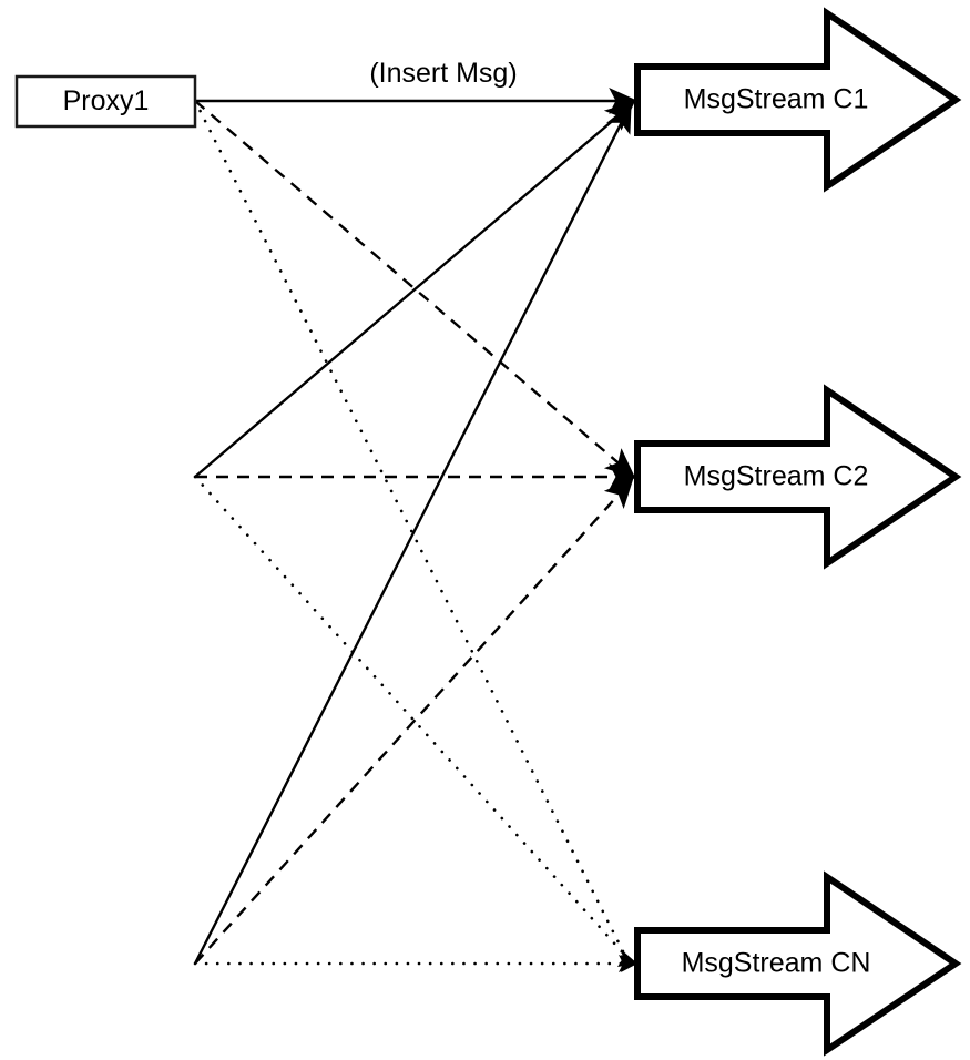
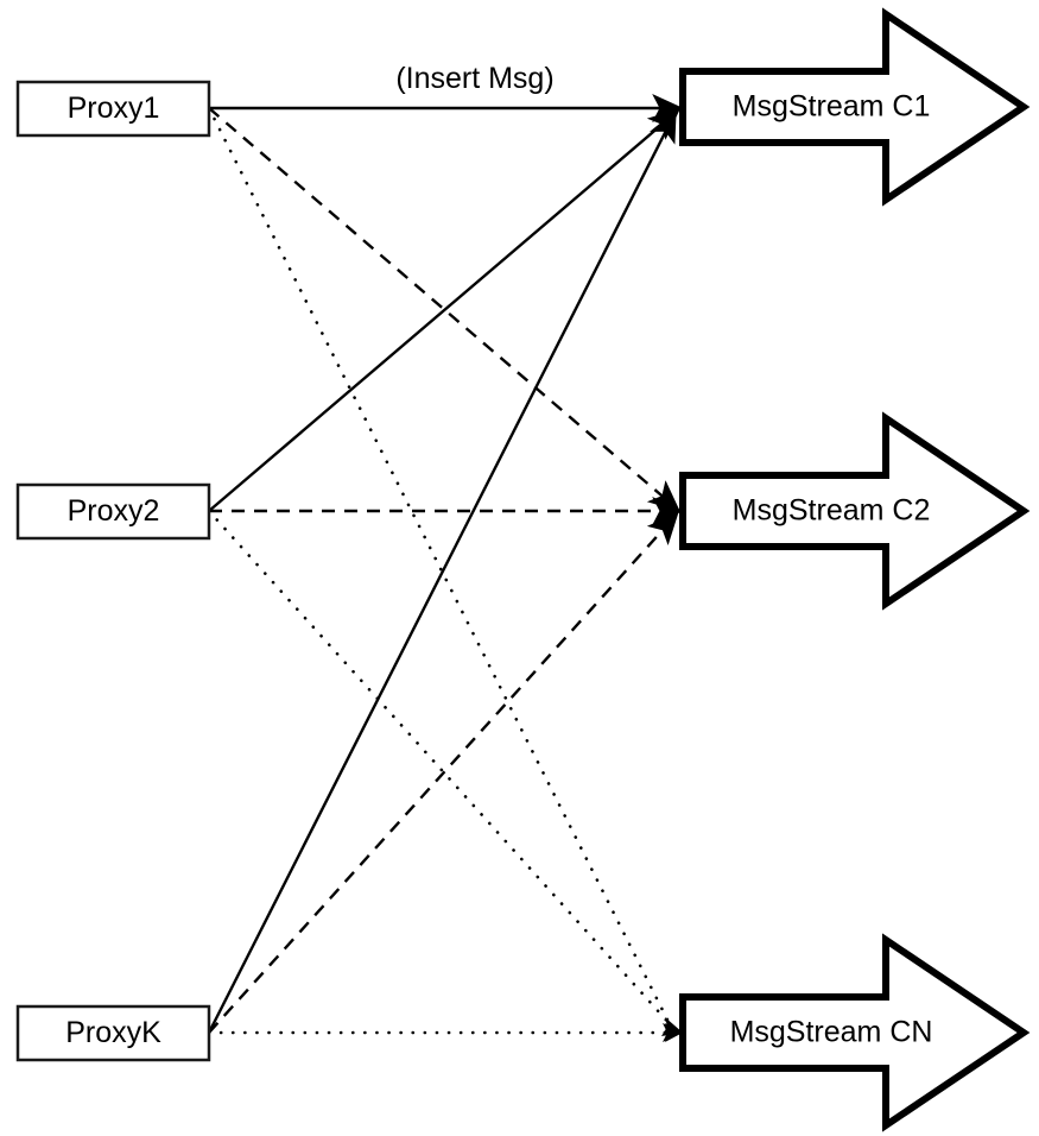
  (Insert Msg)
  Proxy1
+ Proxy2
+ ProxyK
  MsgStream C1
  MsgStream C2
  MsgStream CN
